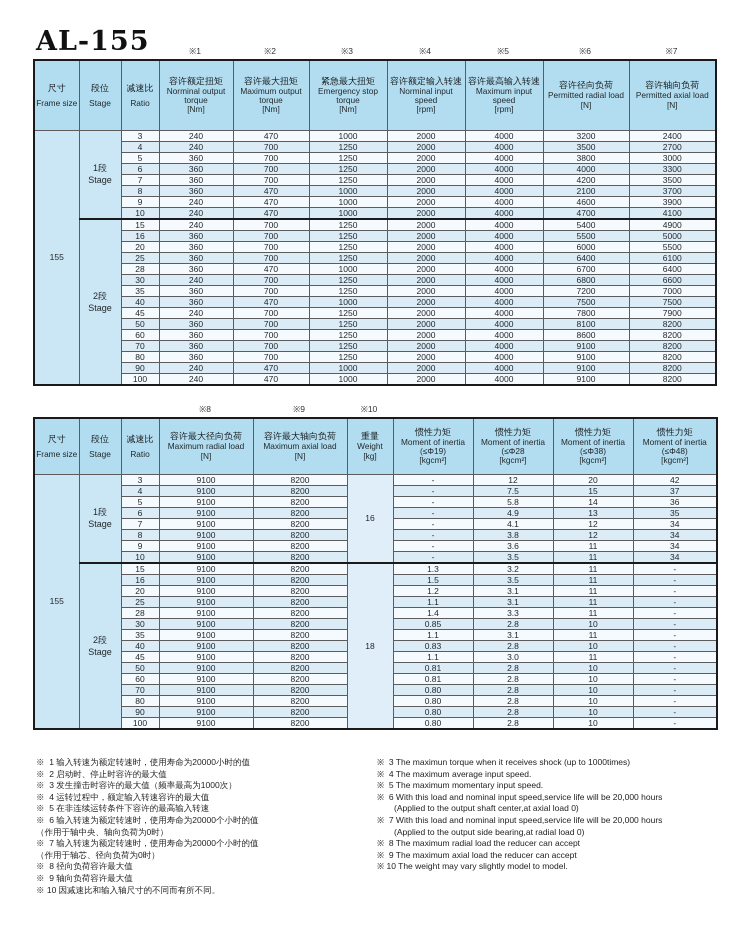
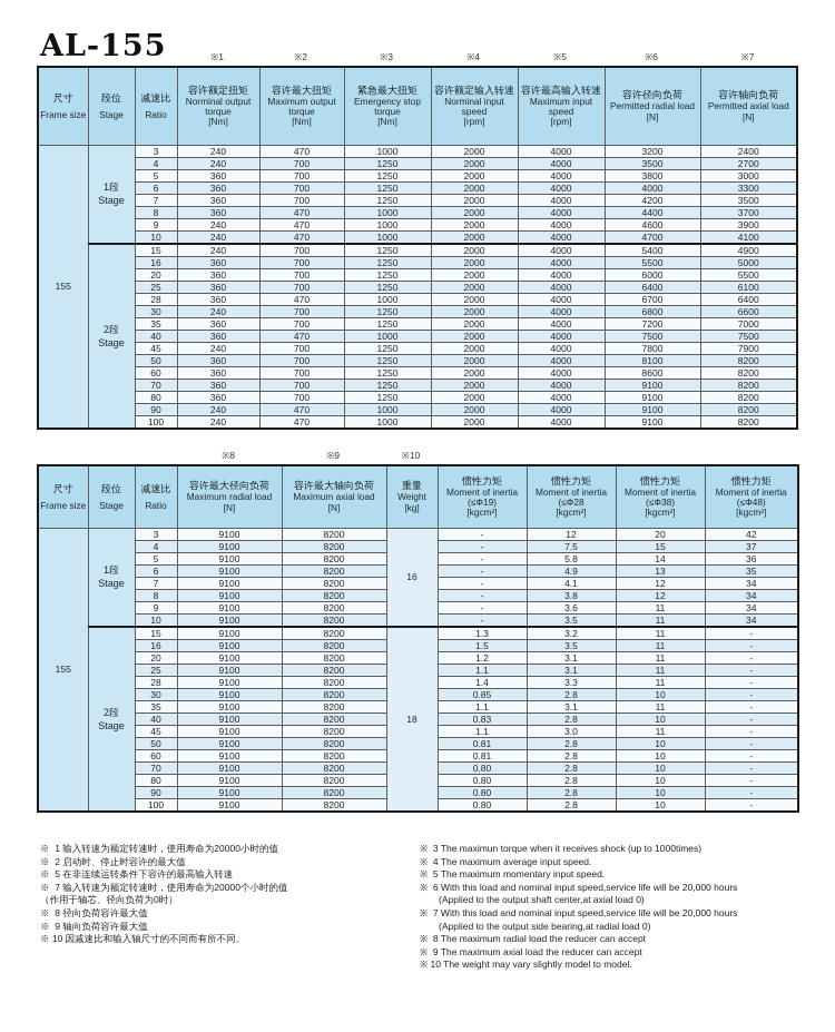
  AL-155
  			※1	※2	※3	※4	※5	※6	※7
  尺寸Frame size	段位Stage	减速比Ratio	容许额定扭矩Norminal output torque[Nm]	容许最大扭矩Maximum output torque[Nm]	紧急最大扭矩Emergency stop torque[Nm]	容许额定输入转速Norminal input speed[rpm]	容许最高输入转速Maximum input speed[rpm]	容许径向负荷Permitted radial load[N]	容许轴向负荷Permitted axial load[N]
  155	1段Stage	3	240	470	1000	2000	4000	3200	2400
  4	240	700	1250	2000	4000	3500	2700
  5	360	700	1250	2000	4000	3800	3000
  6	360	700	1250	2000	4000	4000	3300
  7	360	700	1250	2000	4000	4200	3500
- 8	360	470	1000	2000	4000	2100	3700
+ 8	360	470	1000	2000	4000	4400	3700
  9	240	470	1000	2000	4000	4600	3900
  10	240	470	1000	2000	4000	4700	4100
  2段Stage	15	240	700	1250	2000	4000	5400	4900
  16	360	700	1250	2000	4000	5500	5000
  20	360	700	1250	2000	4000	6000	5500
  25	360	700	1250	2000	4000	6400	6100
  28	360	470	1000	2000	4000	6700	6400
  30	240	700	1250	2000	4000	6800	6600
  35	360	700	1250	2000	4000	7200	7000
  40	360	470	1000	2000	4000	7500	7500
  45	240	700	1250	2000	4000	7800	7900
  50	360	700	1250	2000	4000	8100	8200
  60	360	700	1250	2000	4000	8600	8200
  70	360	700	1250	2000	4000	9100	8200
  80	360	700	1250	2000	4000	9100	8200
  90	240	470	1000	2000	4000	9100	8200
  100	240	470	1000	2000	4000	9100	8200
  			※8	※9	※10
  尺寸Frame size	段位Stage	减速比Ratio	容许最大径向负荷Maximum radial load[N]	容许最大轴向负荷Maximum axial load[N]	重量Weight[kg]	惯性力矩Moment of inertia(≤Φ19)[kgcm²]	惯性力矩Moment of inertia(≤Φ28[kgcm²]	惯性力矩Moment of inertia(≤Φ38)[kgcm²]	惯性力矩Moment of inertia(≤Φ48)[kgcm²]
  155	1段Stage	3	9100	8200	16	-	12	20	42
  4	9100	8200	-	7.5	15	37
  5	9100	8200	-	5.8	14	36
  6	9100	8200	-	4.9	13	35
  7	9100	8200	-	4.1	12	34
  8	9100	8200	-	3.8	12	34
  9	9100	8200	-	3.6	11	34
  10	9100	8200	-	3.5	11	34
  2段Stage	15	9100	8200	18	1.3	3.2	11	-
  16	9100	8200	1.5	3.5	11	-
  20	9100	8200	1.2	3.1	11	-
  25	9100	8200	1.1	3.1	11	-
  28	9100	8200	1.4	3.3	11	-
  30	9100	8200	0.85	2.8	10	-
  35	9100	8200	1.1	3.1	11	-
  40	9100	8200	0.83	2.8	10	-
  45	9100	8200	1.1	3.0	11	-
  50	9100	8200	0.81	2.8	10	-
  60	9100	8200	0.81	2.8	10	-
  70	9100	8200	0.80	2.8	10	-
  80	9100	8200	0.80	2.8	10	-
  90	9100	8200	0.80	2.8	10	-
  100	9100	8200	0.80	2.8	10	-
  ※ 1 输入转速为额定转速时，使用寿命为20000小时的值
  ※ 2 启动时、停止时容许的最大值
- ※ 3 发生撞击时容许的最大值（频率最高为1000次）
- ※ 4 运转过程中，额定输入转速容许的最大值
  ※ 5 在非连续运转条件下容许的最高输入转速
- ※ 6 输入转速为额定转速时，使用寿命为20000个小时的值
- （作用于轴中央、轴向负荷为0时）
  ※ 7 输入转速为额定转速时，使用寿命为20000个小时的值
  （作用于轴芯、径向负荷为0时）
  ※ 8 径向负荷容许最大值
  ※ 9 轴向负荷容许最大值
  ※ 10 因减速比和输入轴尺寸的不同而有所不同。
  ※ 3 The maximun torque when it receives shock (up to 1000times)
  ※ 4 The maximum average input speed.
  ※ 5 The maximum momentary input speed.
  ※ 6 With this load and nominal input speed,service life will be 20,000 hours
  (Applied to the output shaft center,at axial load 0)
  ※ 7 With this load and nominal input speed,service life will be 20,000 hours
  (Applied to the output side bearing,at radial load 0)
  ※ 8 The maximum radial load the reducer can accept
  ※ 9 The maximum axial load the reducer can accept
  ※ 10 The weight may vary slightly model to model.
